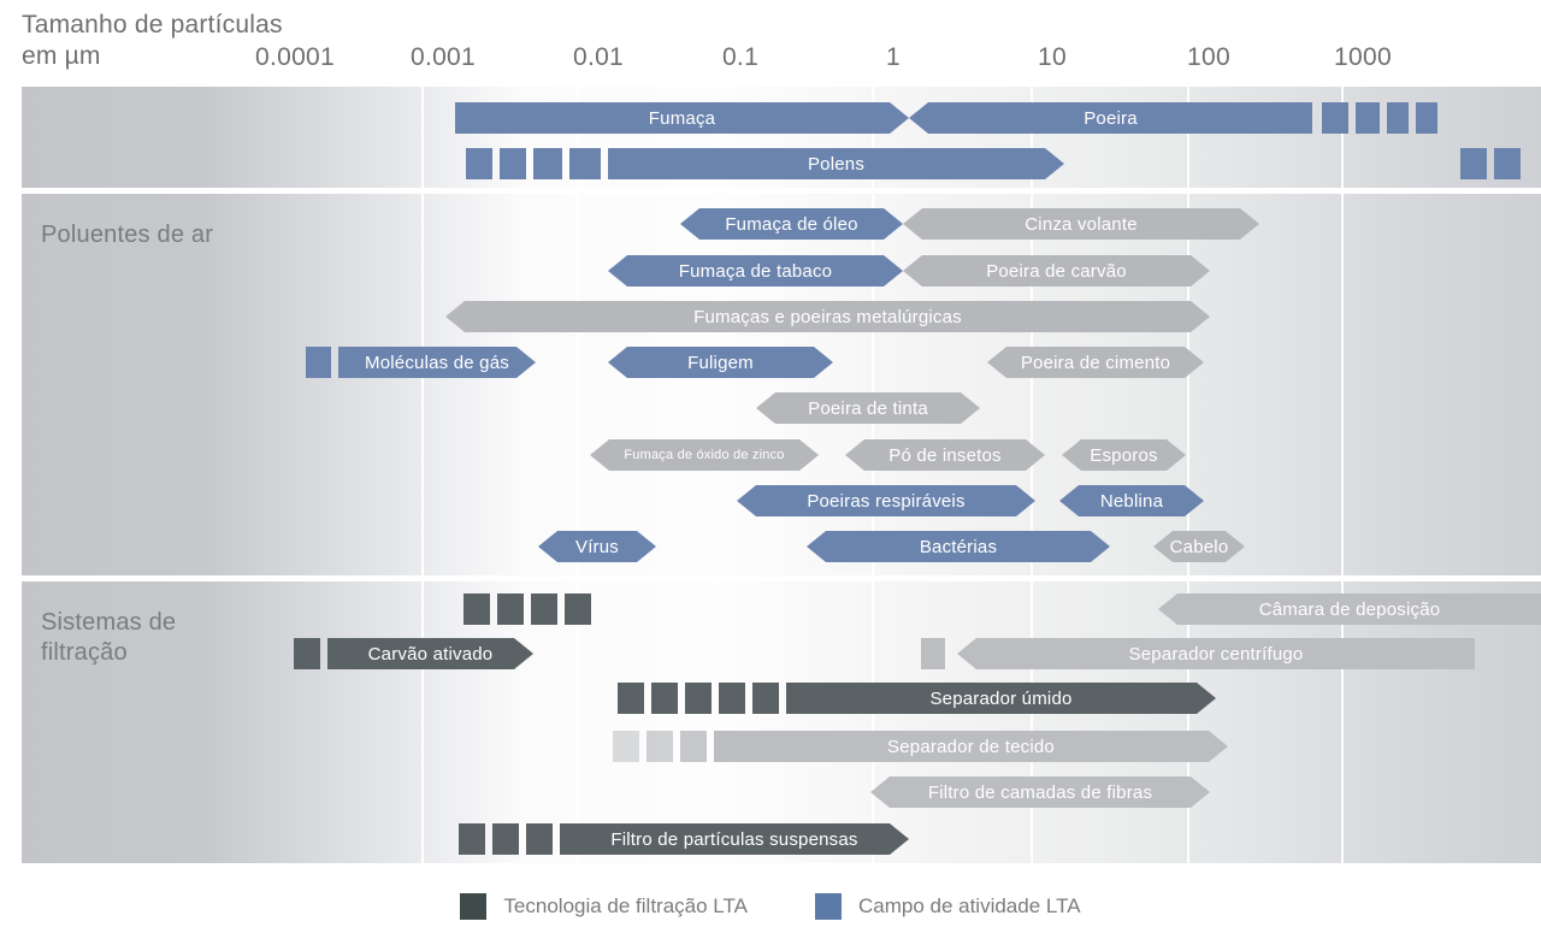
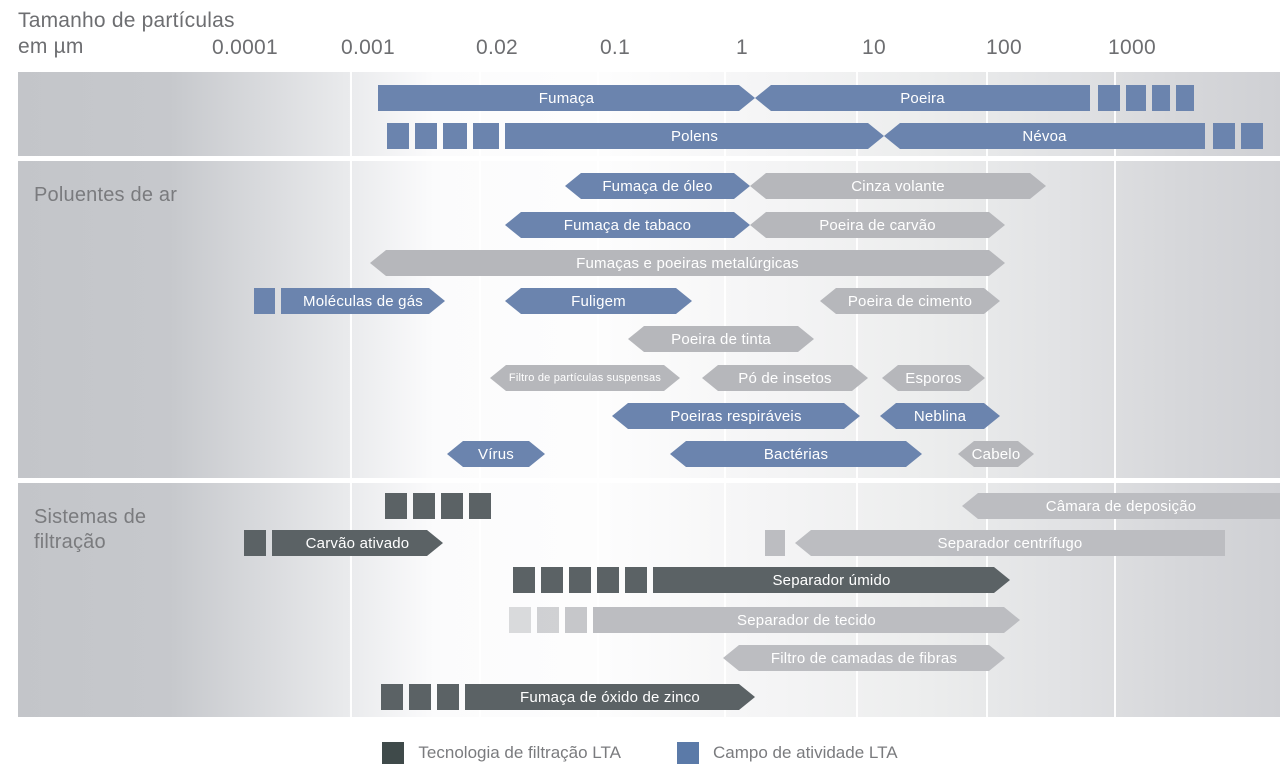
  Tamanho de partículas
  em µm
  0.0001
  0.001
- 0.01
+ 0.02
  0.1
  1
  10
  100
  1000
  Fumaça
  Poeira
  Polens
+ Névoa
  Poluentes de ar
  Fumaça de óleo
  Cinza volante
  Fumaça de tabaco
  Poeira de carvão
  Fumaças e poeiras metalúrgicas
  Moléculas de gás
  Fuligem
  Poeira de cimento
  Poeira de tinta
- Fumaça de óxido de zinco
+ Filtro de partículas suspensas
  Pó de insetos
  Esporos
  Poeiras respiráveis
  Neblina
  Vírus
  Bactérias
  Cabelo
  Sistemas de
  filtração
  Câmara de deposição
  Carvão ativado
  Separador centrífugo
  Separador úmido
  Separador de tecido
  Filtro de camadas de fibras
- Filtro de partículas suspensas
+ Fumaça de óxido de zinco
  Tecnologia de filtração LTA
  Campo de atividade LTA
